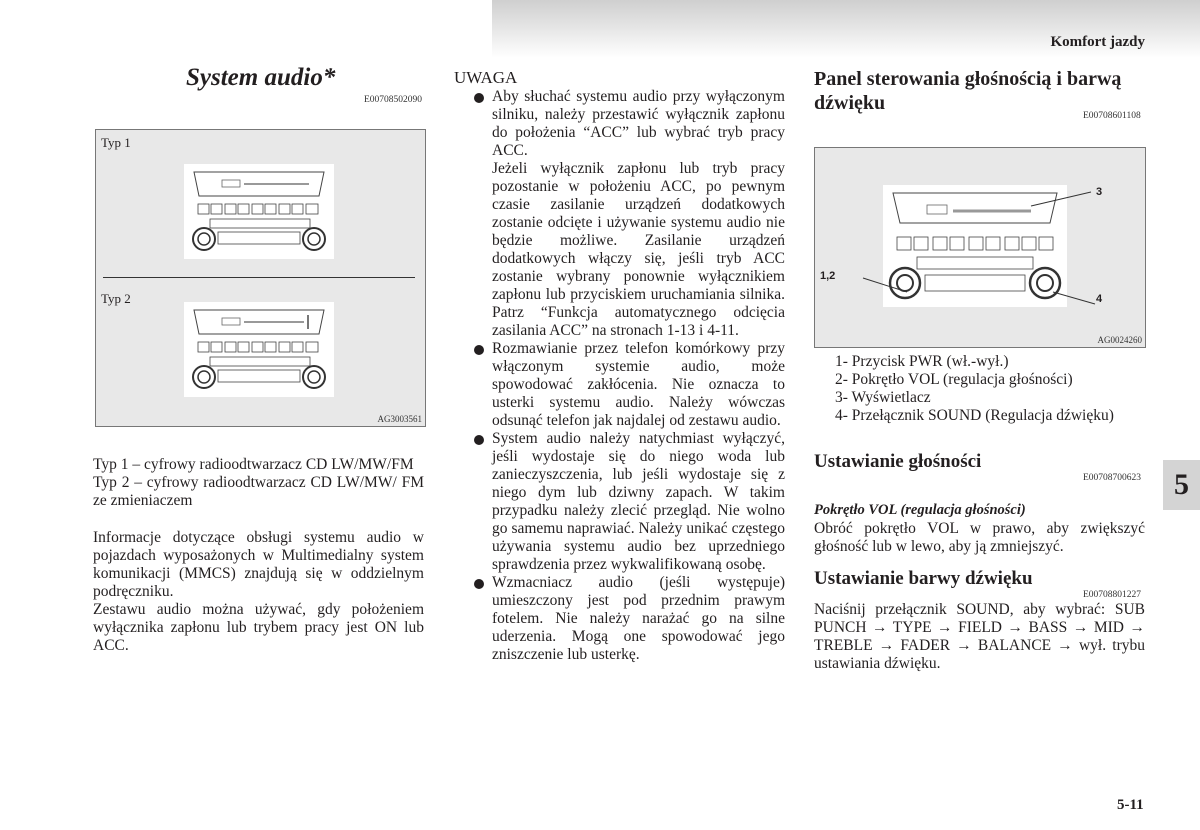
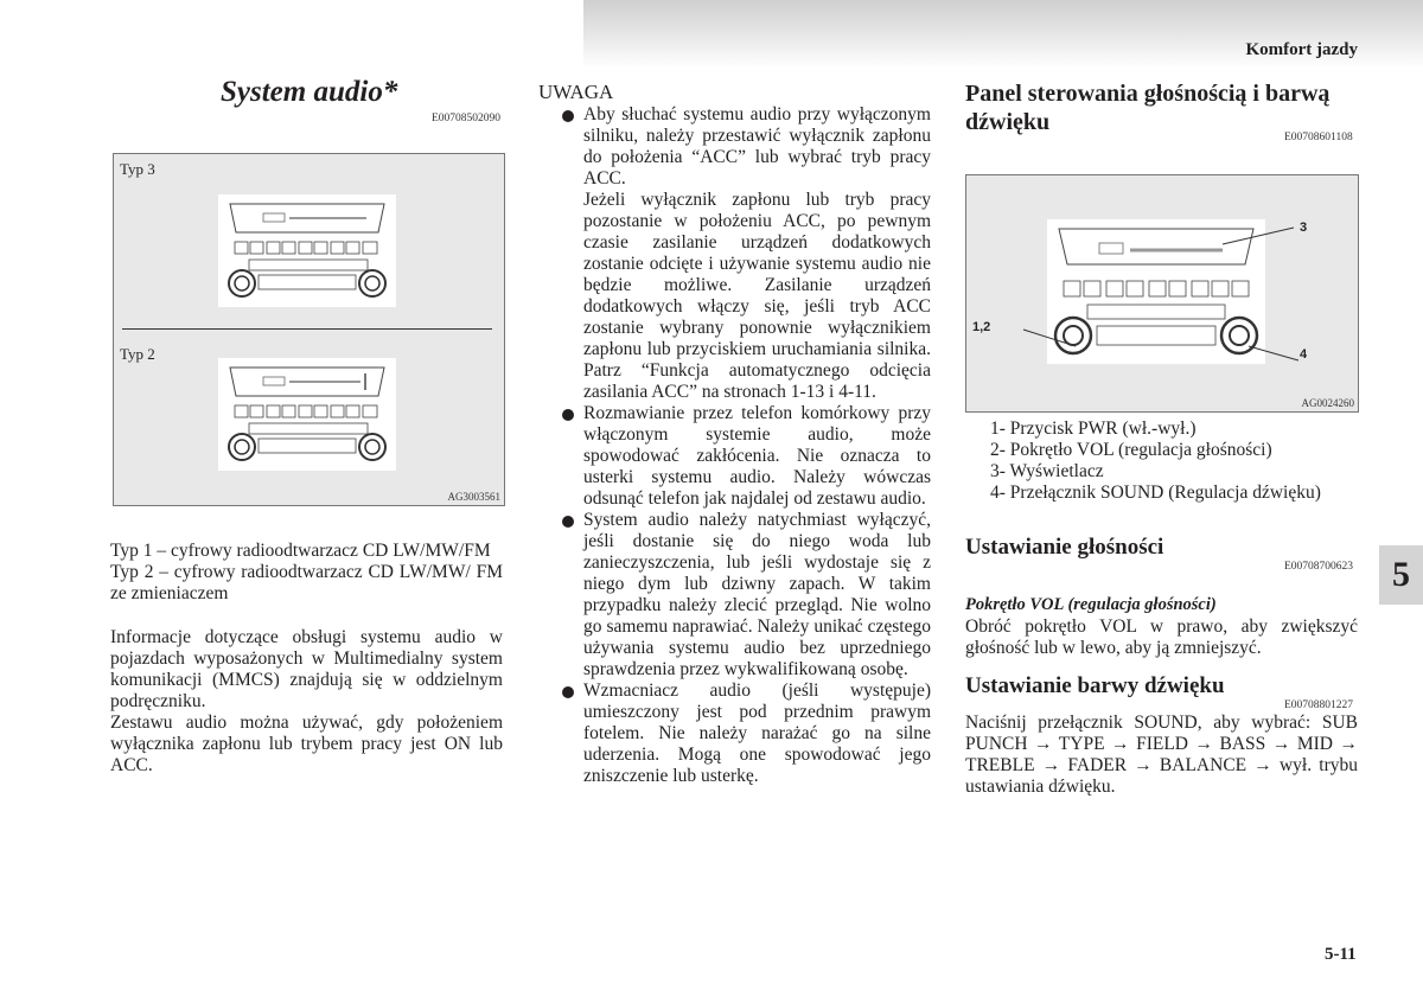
  Komfort jazdy
  System audio*
  E00708502090
- Typ 1
+ Typ 3
  Typ 2
  AG3003561
  Typ 1 – cyfrowy radioodtwarzacz CD LW/MW/FM
  Typ 2 – cyfrowy radioodtwarzacz CD LW/MW/ FM ze zmieniaczem
  Informacje dotyczące obsługi systemu audio w pojazdach wyposażonych w Multimedialny system komunikacji (MMCS) znajdują się w oddzielnym podręczniku.
  Zestawu audio można używać, gdy położeniem wyłącznika zapłonu lub trybem pracy jest ON lub ACC.
  UWAGA
  Aby słuchać systemu audio przy wyłączonym silniku, należy przestawić wyłącznik zapłonu do położenia “ACC” lub wybrać tryb pracy ACC.
  Jeżeli wyłącznik zapłonu lub tryb pracy pozostanie w położeniu ACC, po pewnym czasie zasilanie urządzeń dodatkowych zostanie odcięte i używanie systemu audio nie będzie możliwe. Zasilanie urządzeń dodatkowych włączy się, jeśli tryb ACC zostanie wybrany ponownie wyłącznikiem zapłonu lub przyciskiem uruchamiania silnika. Patrz “Funkcja automatycznego odcięcia zasilania ACC” na stronach 1-13 i 4-11.
  Rozmawianie przez telefon komórkowy przy włączonym systemie audio, może spowodować zakłócenia. Nie oznacza to usterki systemu audio. Należy wówczas odsunąć telefon jak najdalej od zestawu audio.
- System audio należy natychmiast wyłączyć, jeśli wydostaje się do niego woda lub zanieczyszczenia, lub jeśli wydostaje się z niego dym lub dziwny zapach. W takim przypadku należy zlecić przegląd. Nie wolno go samemu naprawiać. Należy unikać częstego używania systemu audio bez uprzedniego sprawdzenia przez wykwalifikowaną osobę.
+ System audio należy natychmiast wyłączyć, jeśli dostanie się do niego woda lub zanieczyszczenia, lub jeśli wydostaje się z niego dym lub dziwny zapach. W takim przypadku należy zlecić przegląd. Nie wolno go samemu naprawiać. Należy unikać częstego używania systemu audio bez uprzedniego sprawdzenia przez wykwalifikowaną osobę.
  Wzmacniacz audio (jeśli występuje) umieszczony jest pod przednim prawym fotelem. Nie należy narażać go na silne uderzenia. Mogą one spowodować jego zniszczenie lub usterkę.
  Panel sterowania głośnością i barwą dźwięku
  E00708601108
  1,2
  3
  4
  AG0024260
  1- Przycisk PWR (wł.-wył.)
  2- Pokrętło VOL (regulacja głośności)
  3- Wyświetlacz
  4- Przełącznik SOUND (Regulacja dźwięku)
  Ustawianie głośności
  E00708700623
  Pokrętło VOL (regulacja głośności)
  Obróć pokrętło VOL w prawo, aby zwiększyć głośność lub w lewo, aby ją zmniejszyć.
  Ustawianie barwy dźwięku
  E00708801227
  Naciśnij przełącznik SOUND, aby wybrać: SUB PUNCH → TYPE → FIELD → BASS → MID → TREBLE → FADER → BALANCE → wył. trybu ustawiania dźwięku.
  5
  5-11
